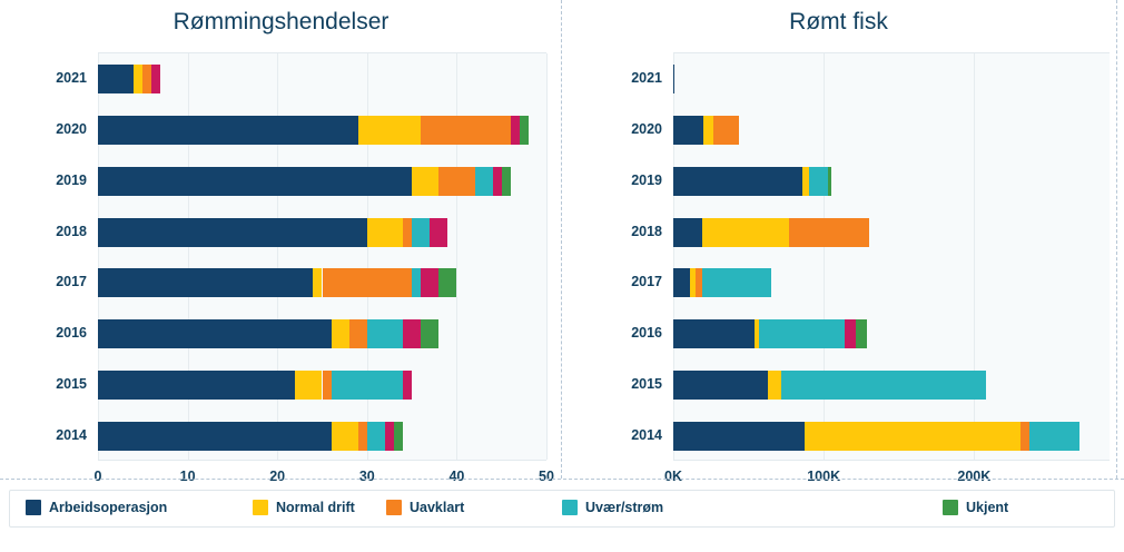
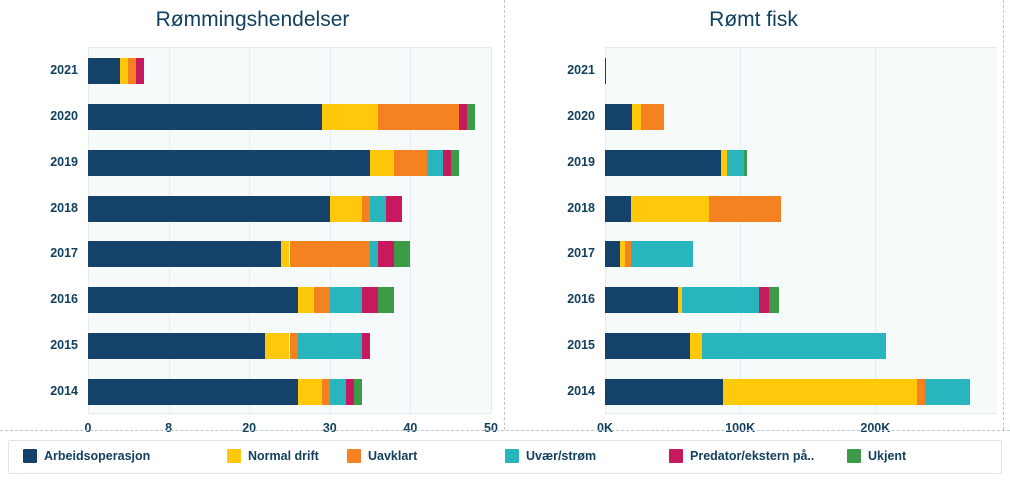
  Rømmingshendelser
  0
- 10
+ 8
  20
  30
  40
  50
  2021
  2020
  2019
  2018
  2017
  2016
  2015
  2014
  Rømt fisk
  0K
  100K
  200K
  2021
  2020
  2019
  2018
  2017
  2016
  2015
  2014
  Arbeidsoperasjon
  Normal drift
  Uavklart
  Uvær/strøm
+ Predator/ekstern på..
  Ukjent
